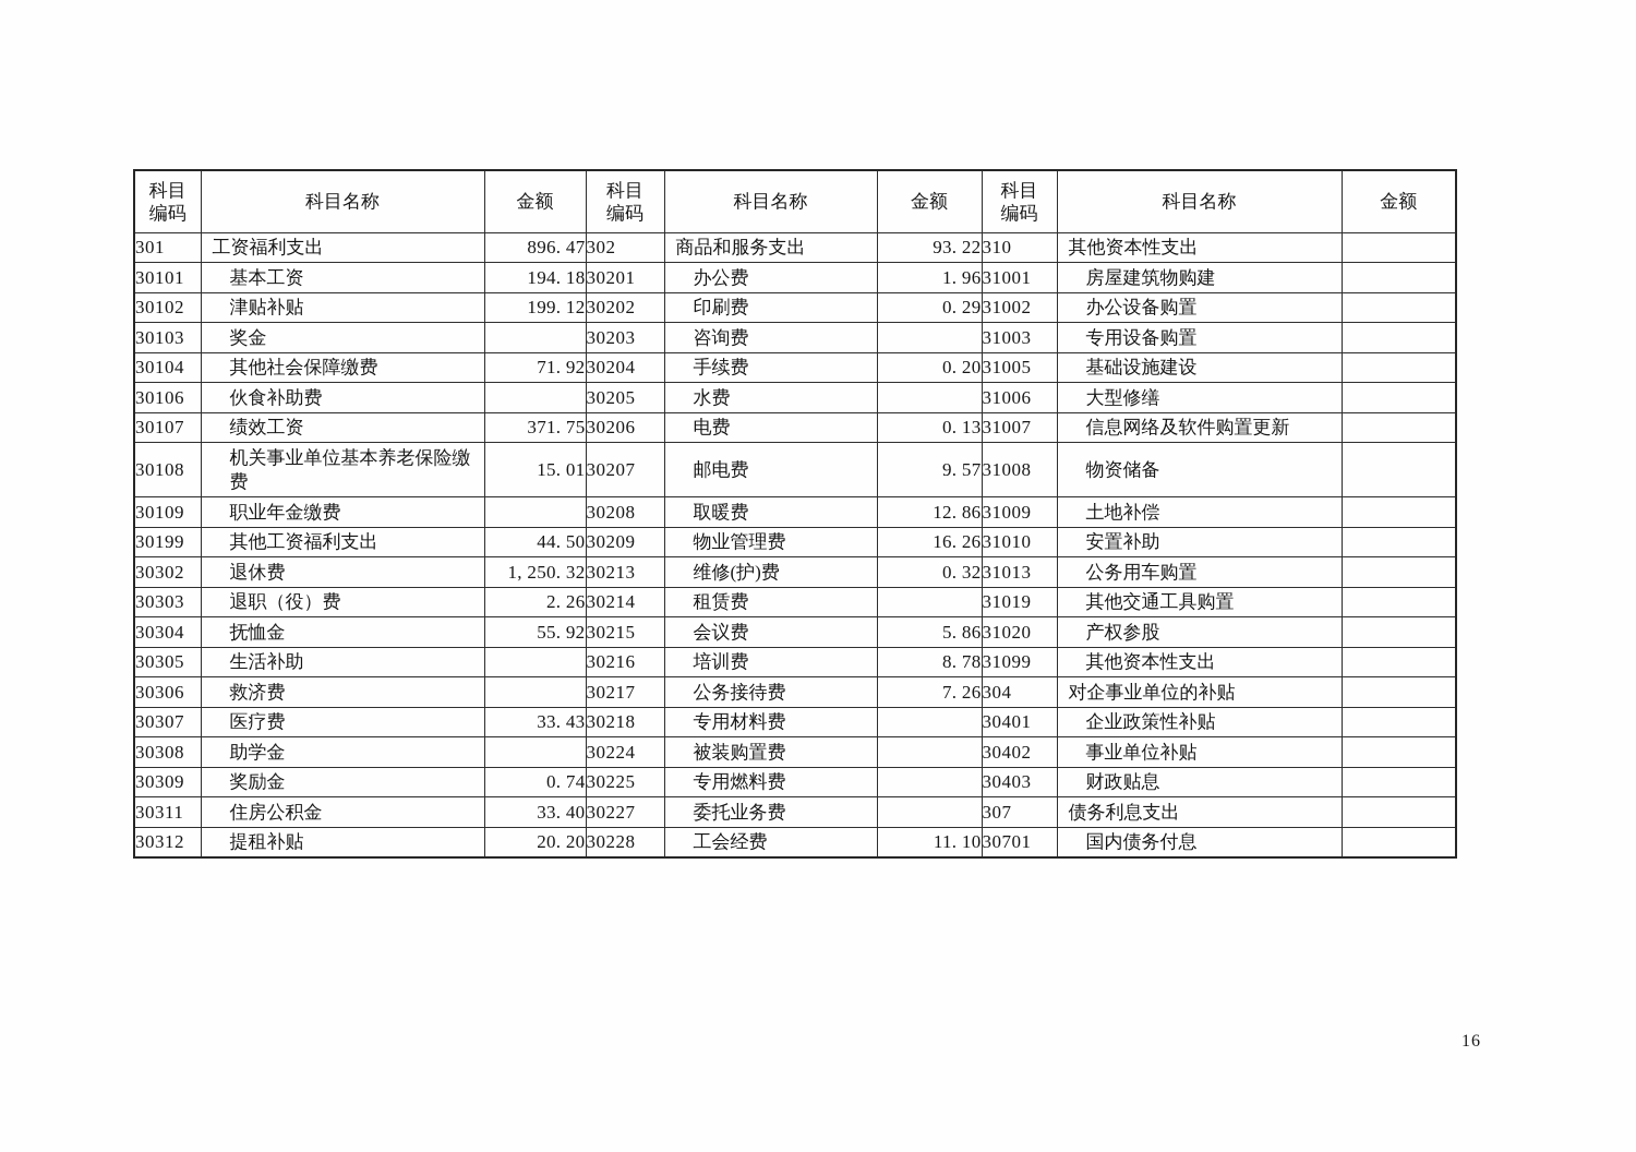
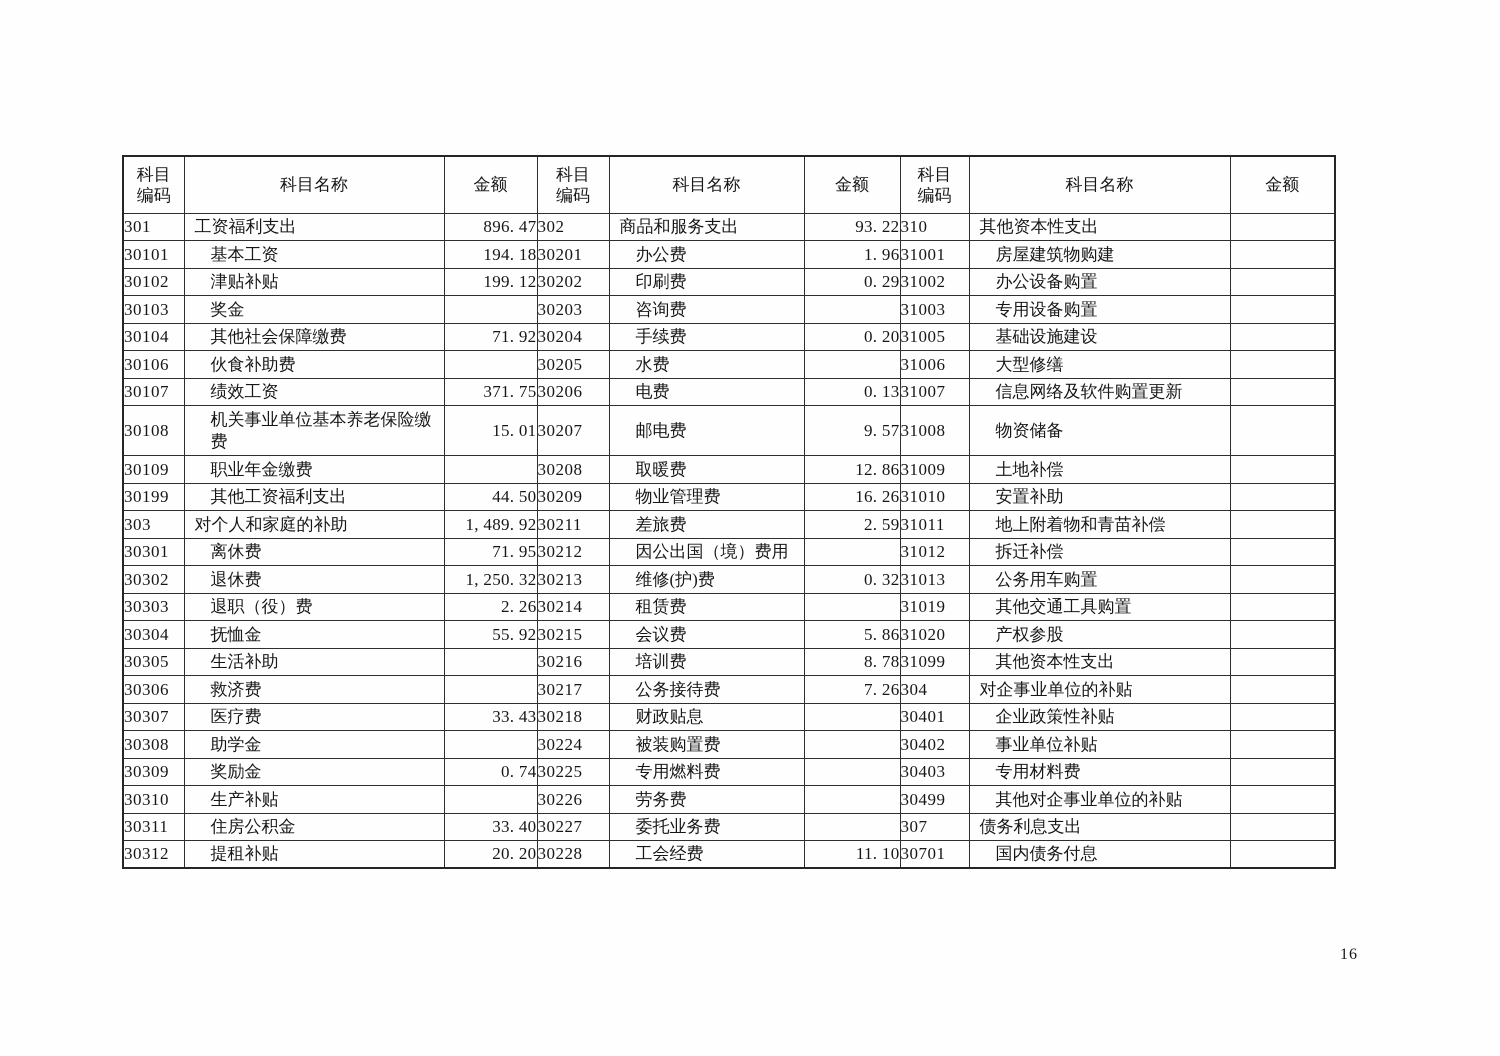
  科目 编码	科目名称	金额	科目 编码	科目名称	金额	科目 编码	科目名称	金额
  301	工资福利支出	896. 47	302	商品和服务支出	93. 22	310	其他资本性支出
  30101	基本工资	194. 18	30201	办公费	1. 96	31001	房屋建筑物购建
  30102	津贴补贴	199. 12	30202	印刷费	0. 29	31002	办公设备购置
  30103	奖金		30203	咨询费		31003	专用设备购置
  30104	其他社会保障缴费	71. 92	30204	手续费	0. 20	31005	基础设施建设
  30106	伙食补助费		30205	水费		31006	大型修缮
  30107	绩效工资	371. 75	30206	电费	0. 13	31007	信息网络及软件购置更新
  30108	机关事业单位基本养老保险缴费	15. 01	30207	邮电费	9. 57	31008	物资储备
  30109	职业年金缴费		30208	取暖费	12. 86	31009	土地补偿
  30199	其他工资福利支出	44. 50	30209	物业管理费	16. 26	31010	安置补助
+ 303	对个人和家庭的补助	1, 489. 92	30211	差旅费	2. 59	31011	地上附着物和青苗补偿
+ 30301	离休费	71. 95	30212	因公出国（境）费用		31012	拆迁补偿
  30302	退休费	1, 250. 32	30213	维修(护)费	0. 32	31013	公务用车购置
  30303	退职（役）费	2. 26	30214	租赁费		31019	其他交通工具购置
  30304	抚恤金	55. 92	30215	会议费	5. 86	31020	产权参股
  30305	生活补助		30216	培训费	8. 78	31099	其他资本性支出
  30306	救济费		30217	公务接待费	7. 26	304	对企事业单位的补贴
- 30307	医疗费	33. 43	30218	专用材料费		30401	企业政策性补贴
+ 30307	医疗费	33. 43	30218	财政贴息		30401	企业政策性补贴
  30308	助学金		30224	被装购置费		30402	事业单位补贴
- 30309	奖励金	0. 74	30225	专用燃料费		30403	财政贴息
+ 30309	奖励金	0. 74	30225	专用燃料费		30403	专用材料费
+ 30310	生产补贴		30226	劳务费		30499	其他对企事业单位的补贴
  30311	住房公积金	33. 40	30227	委托业务费		307	债务利息支出
  30312	提租补贴	20. 20	30228	工会经费	11. 10	30701	国内债务付息
  16
